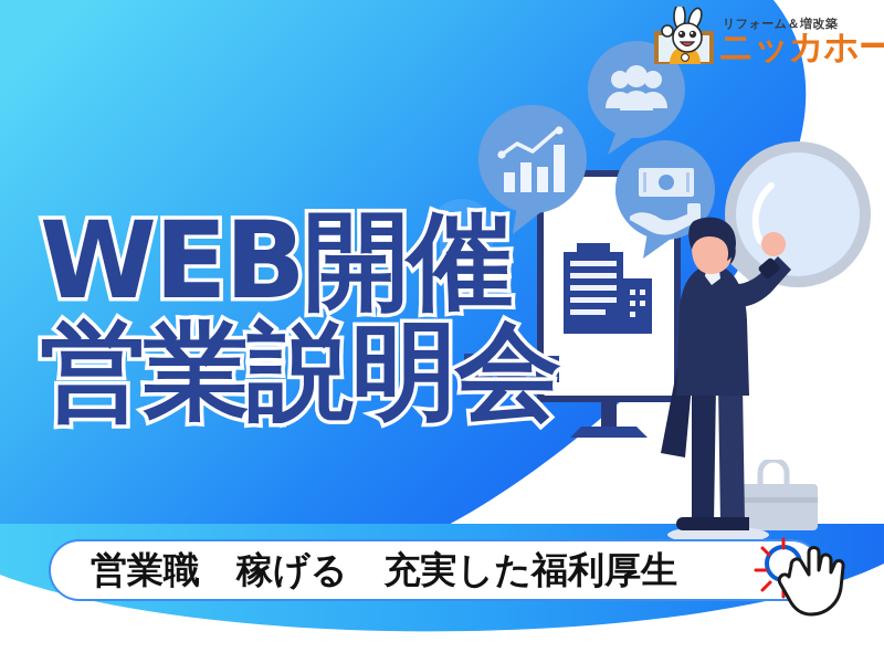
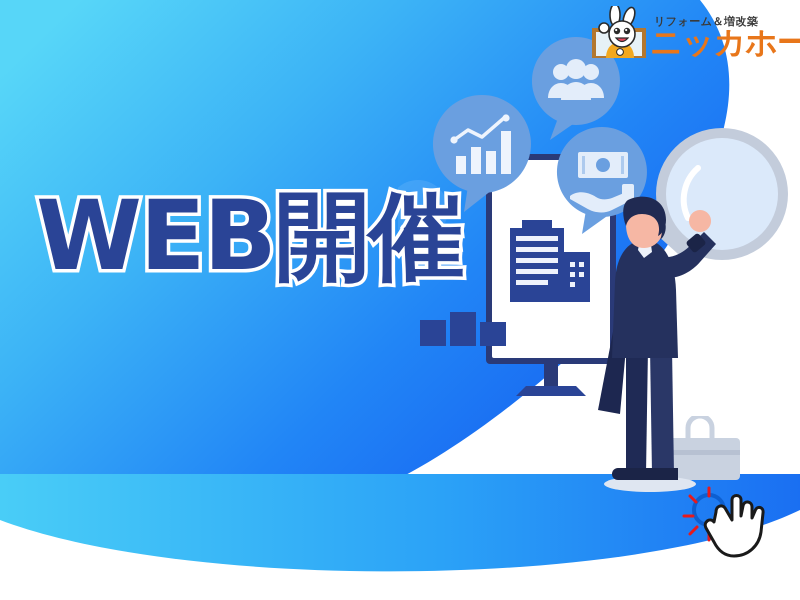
  WEB開催
- 営業説明会
- 営業職 稼げる 充実した福利厚生
  リフォーム＆増改築
  ニッカホー
